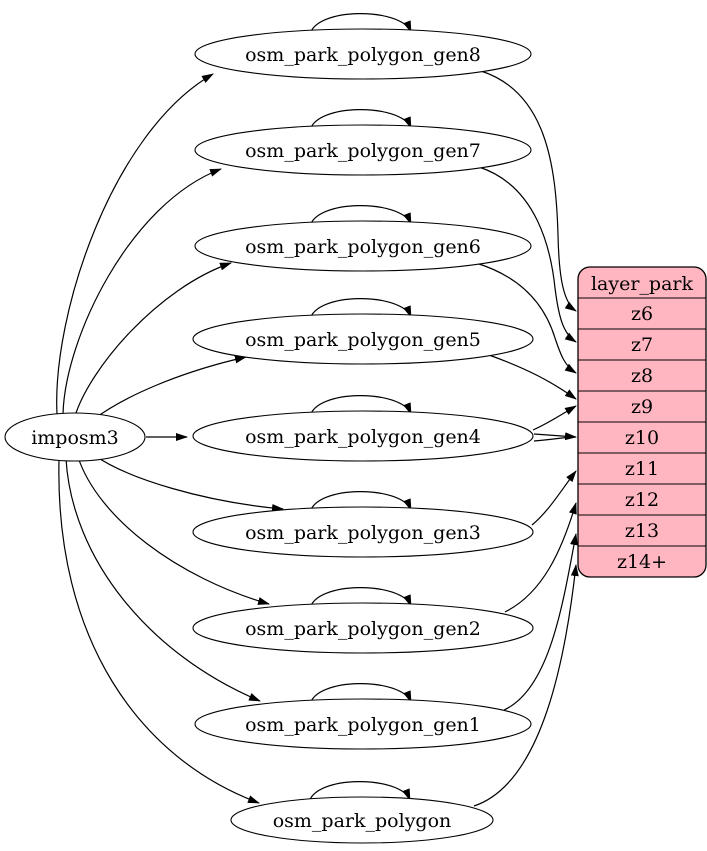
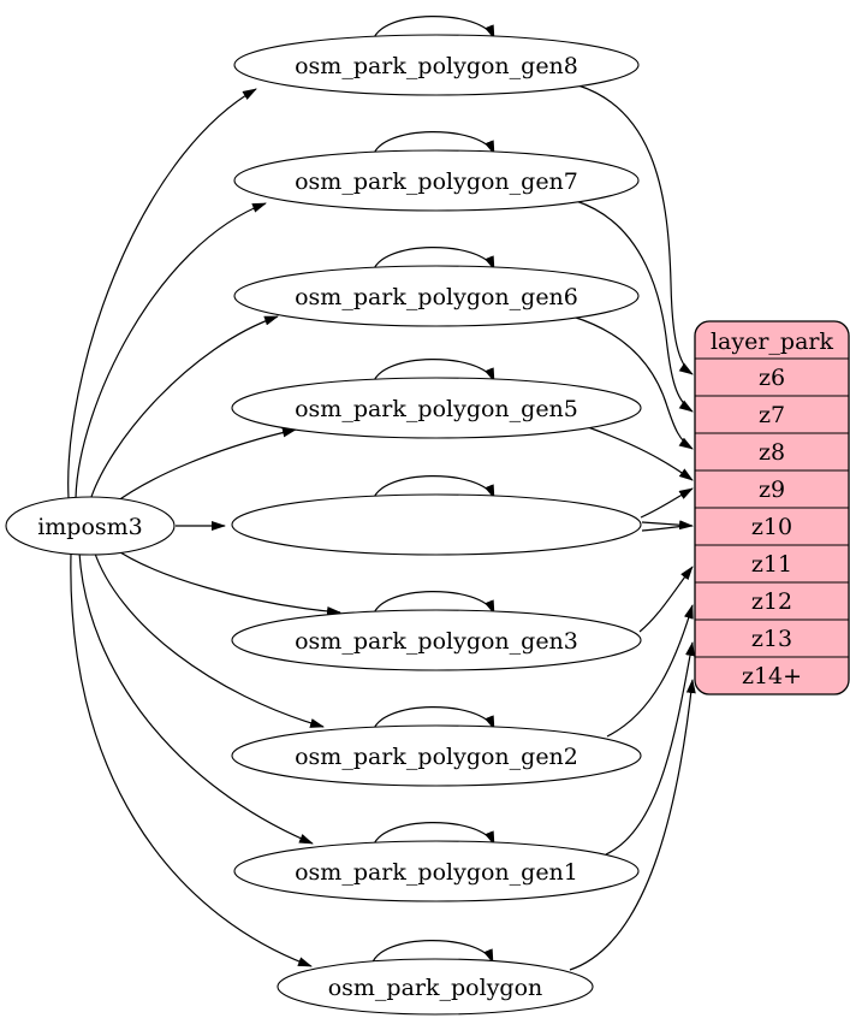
  imposm3
  osm_park_polygon_gen8
  osm_park_polygon_gen7
  osm_park_polygon_gen6
  osm_park_polygon_gen5
- osm_park_polygon_gen4
  osm_park_polygon_gen3
  osm_park_polygon_gen2
  osm_park_polygon_gen1
  osm_park_polygon
  layer_park
  z6
  z7
  z8
  z9
  z10
  z11
  z12
  z13
  z14+
